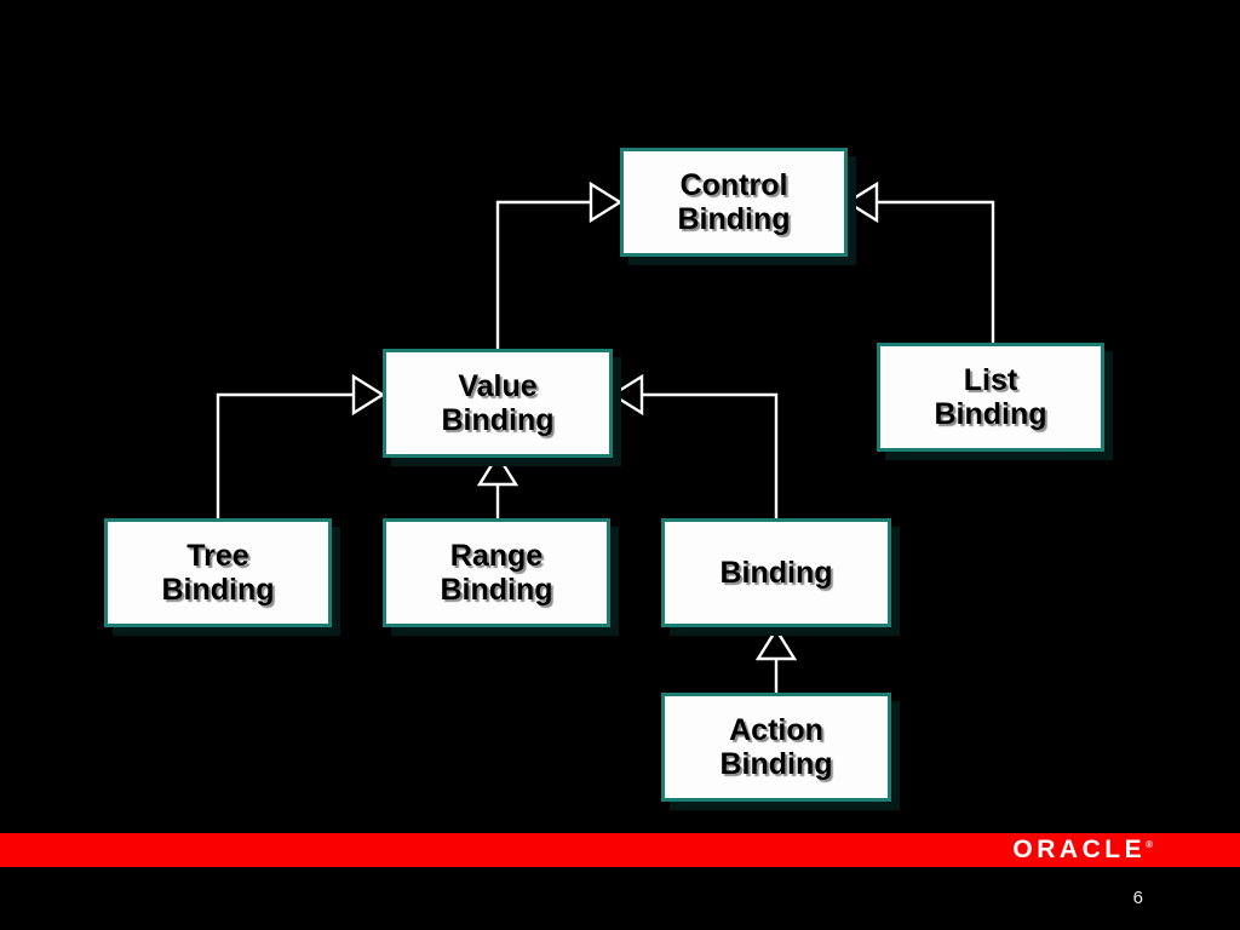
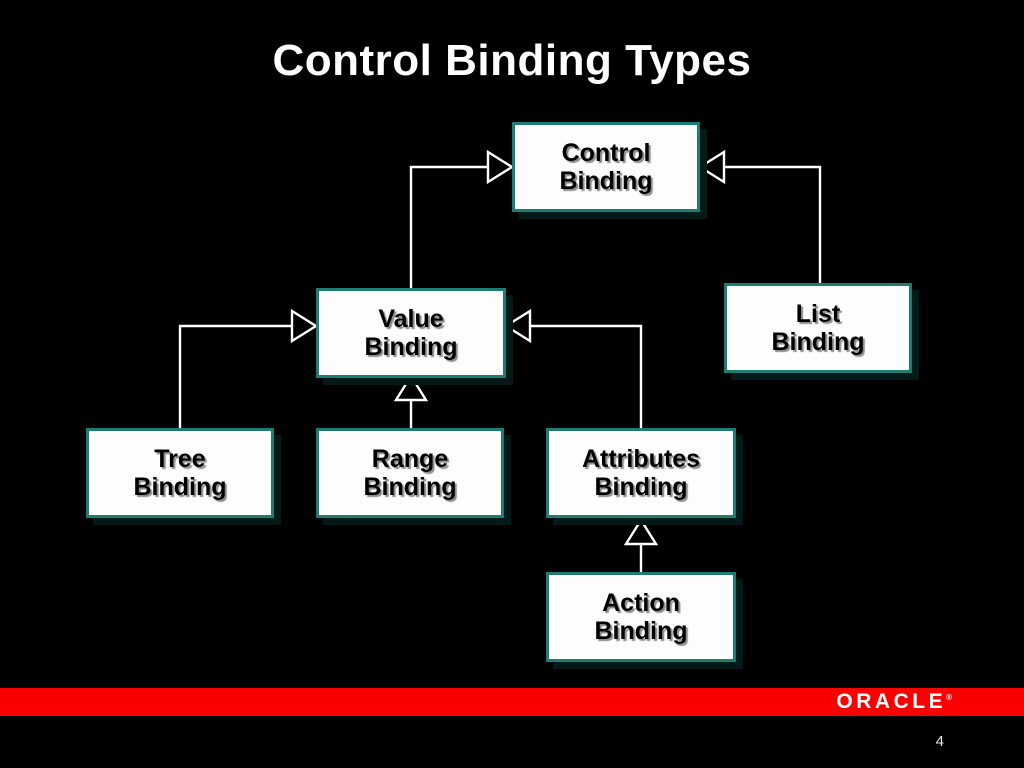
+ Control Binding Types
  Control
  Binding
  Value
  Binding
  List
  Binding
  Tree
  Binding
  Range
  Binding
+ Attributes
  Binding
  Action
  Binding
  ORACLE®
- 6
+ 4
